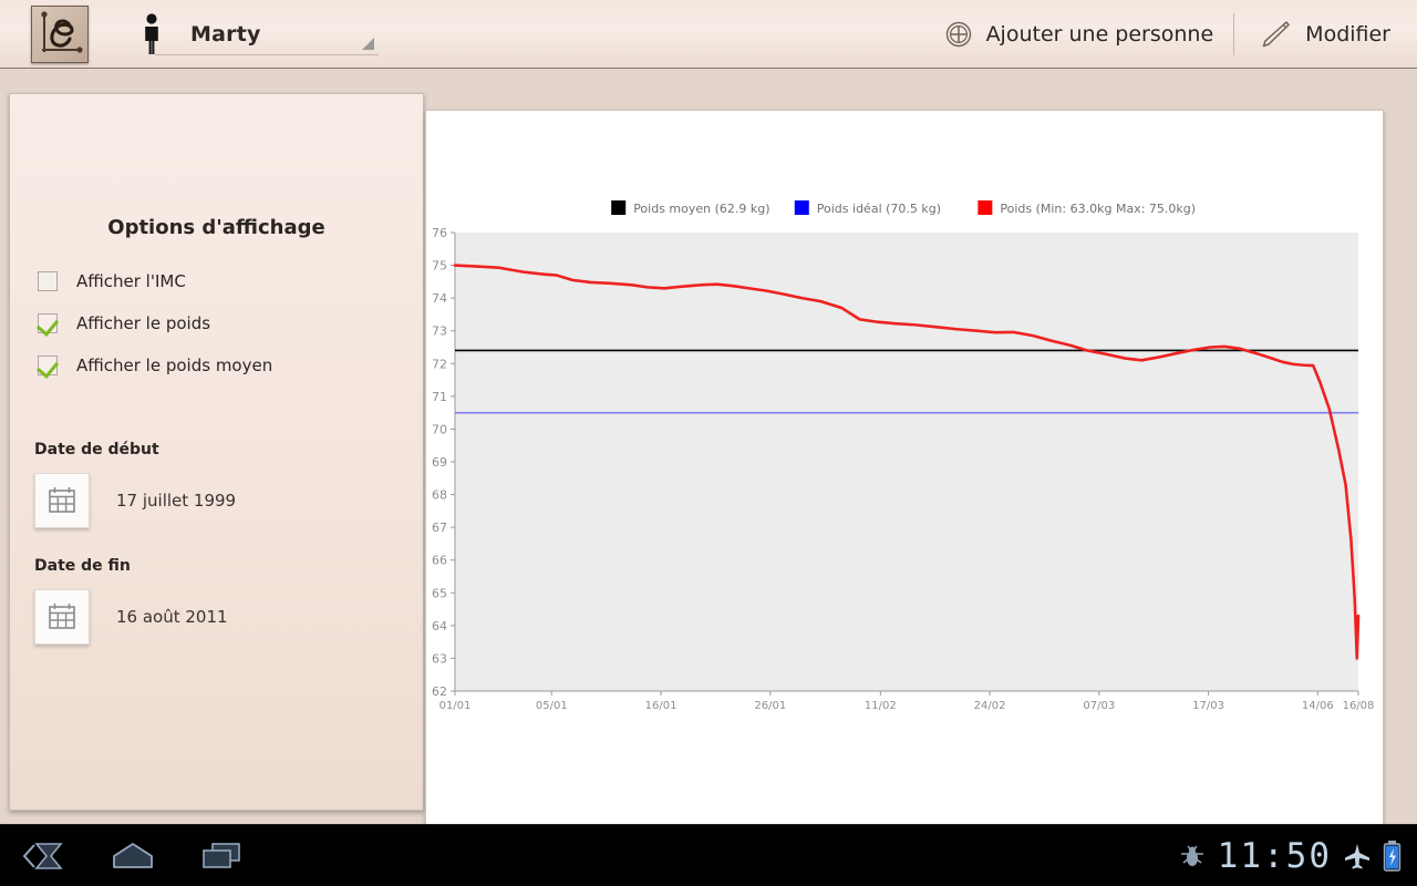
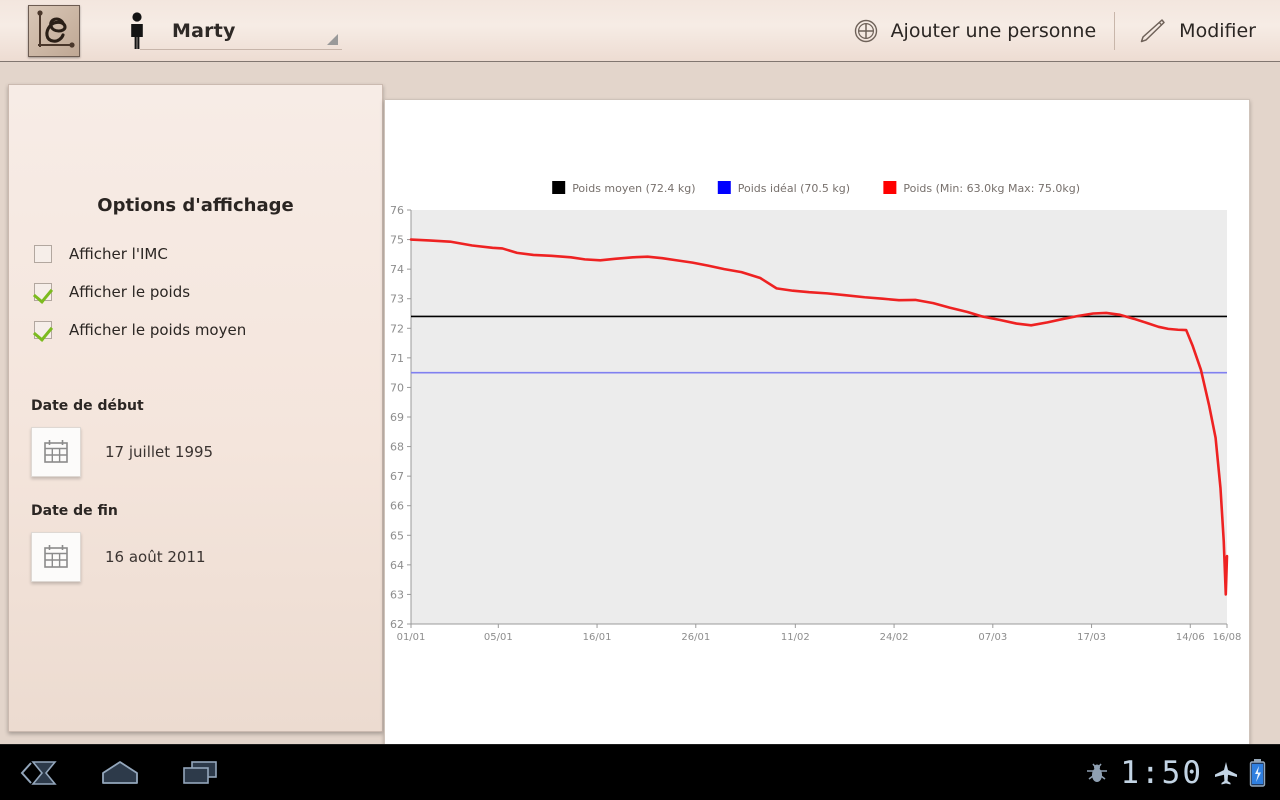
  Marty
  Ajouter une personne
  Modifier
  Options d'affichage
  Afficher l'IMC
  Afficher le poids
  Afficher le poids moyen
  Date de début
- 17 juillet 1999
+ 17 juillet 1995
  Date de fin
  16 août 2011
  62
  63
  64
  65
  66
  67
  68
  69
  70
  71
  72
  73
  74
  75
  76
  01/01
  05/01
  16/01
  26/01
  11/02
  24/02
  07/03
  17/03
  14/06
  16/08
- Poids moyen (62.9 kg)
+ Poids moyen (72.4 kg)
  Poids idéal (70.5 kg)
  Poids (Min: 63.0kg Max: 75.0kg)
- 11:50
+ 1:50
